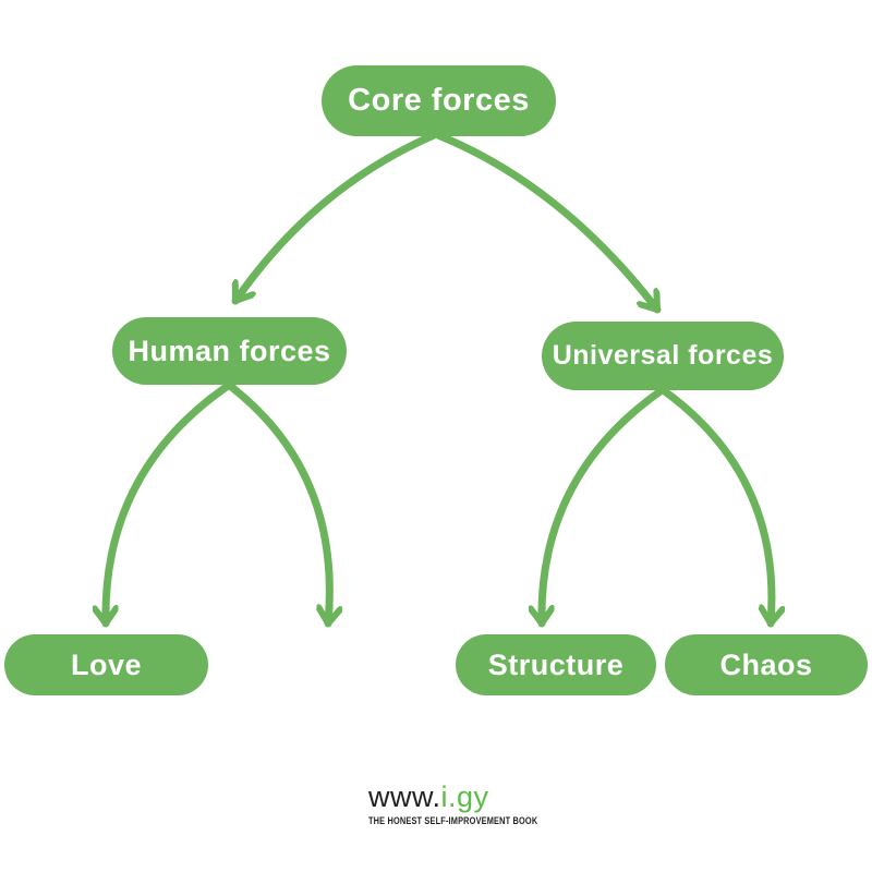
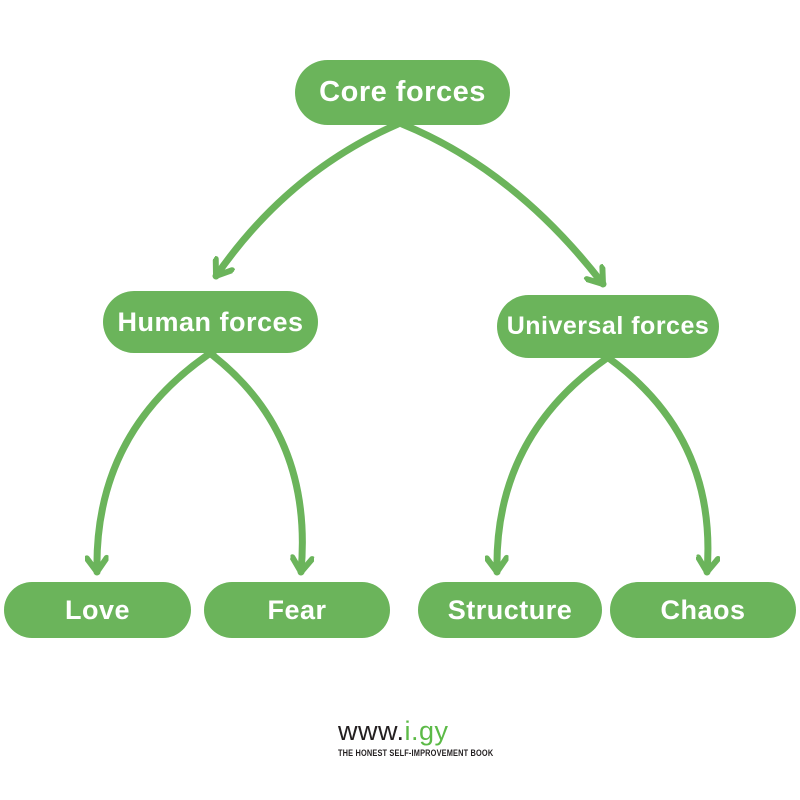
  Core forces
  Human forces
  Universal forces
  Love
+ Fear
  Structure
  Chaos
  www.i.gy
  THE HONEST SELF-IMPROVEMENT BOOK
